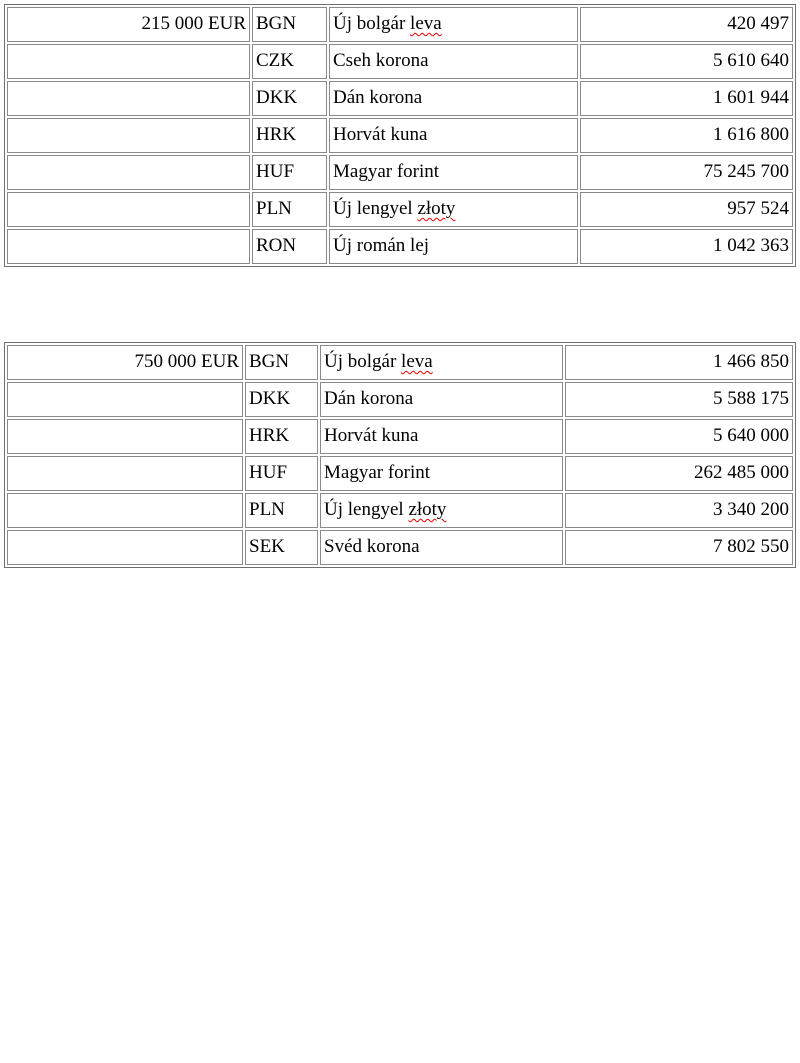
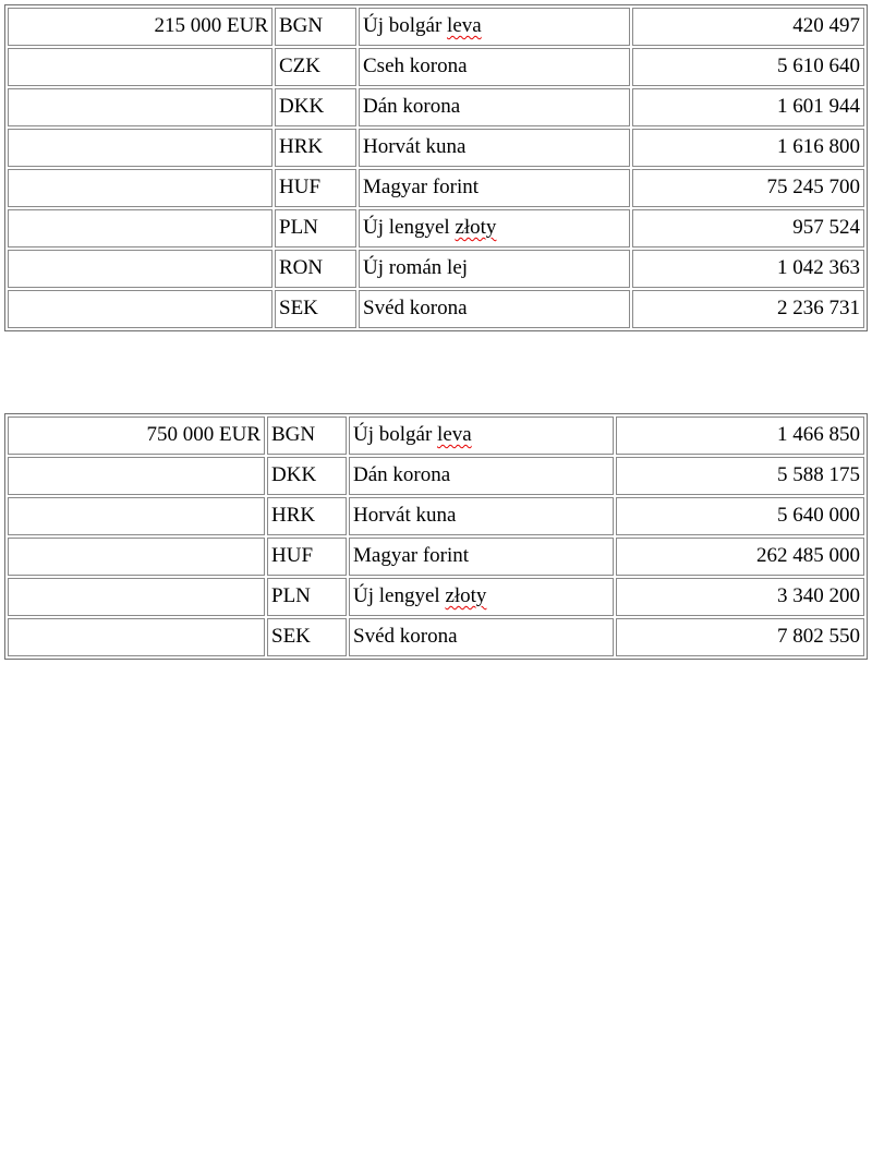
  215 000 EUR	BGN	Új bolgár leva	420 497
  	CZK	Cseh korona	5 610 640
  	DKK	Dán korona	1 601 944
  	HRK	Horvát kuna	1 616 800
  	HUF	Magyar forint	75 245 700
  	PLN	Új lengyel złoty	957 524
  	RON	Új román lej	1 042 363
+ 	SEK	Svéd korona	2 236 731
  750 000 EUR	BGN	Új bolgár leva	1 466 850
  	DKK	Dán korona	5 588 175
  	HRK	Horvát kuna	5 640 000
  	HUF	Magyar forint	262 485 000
  	PLN	Új lengyel złoty	3 340 200
  	SEK	Svéd korona	7 802 550
